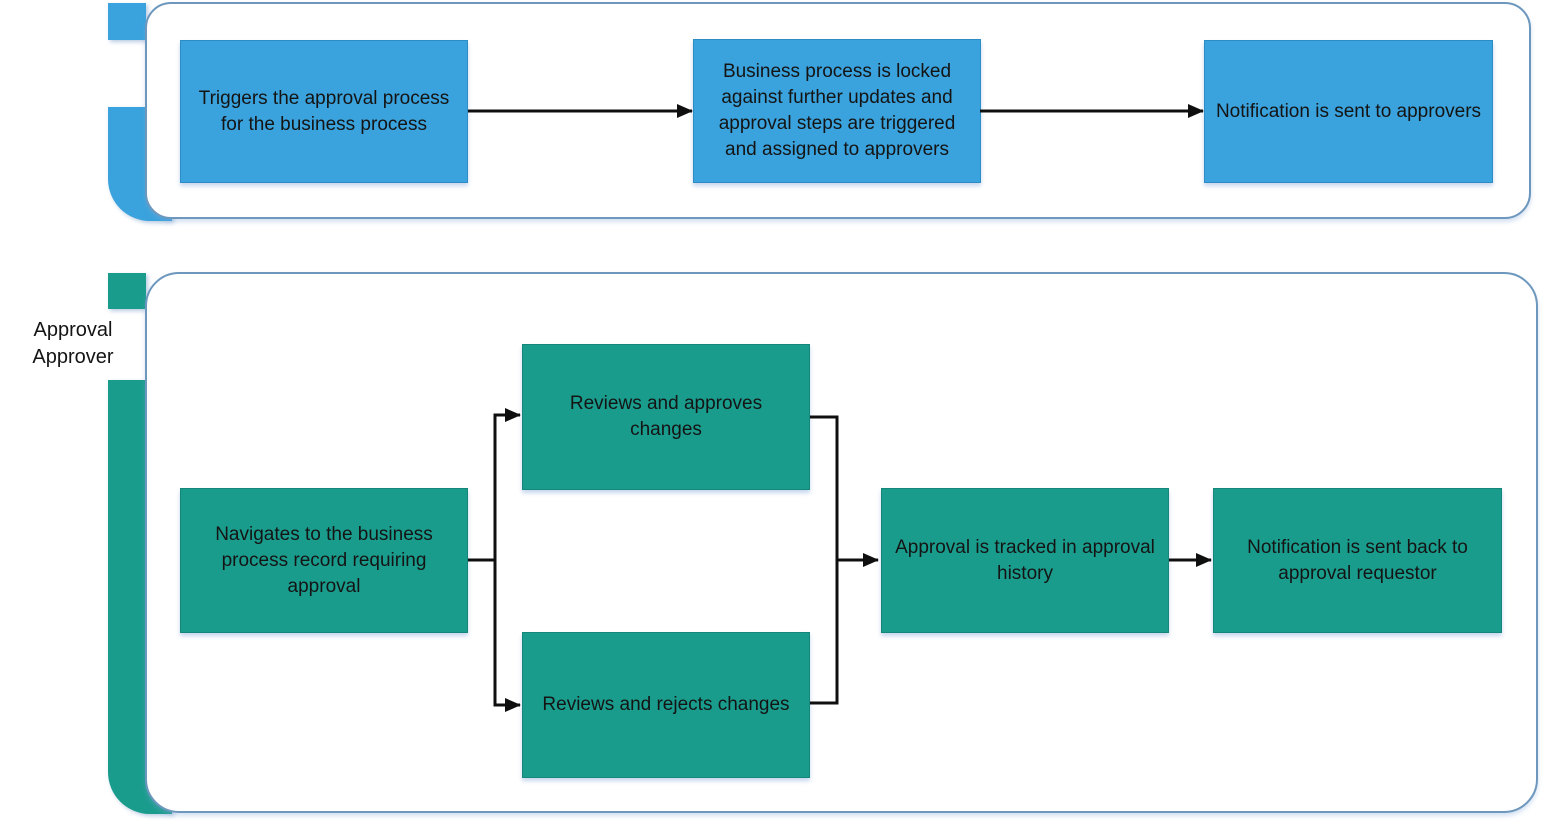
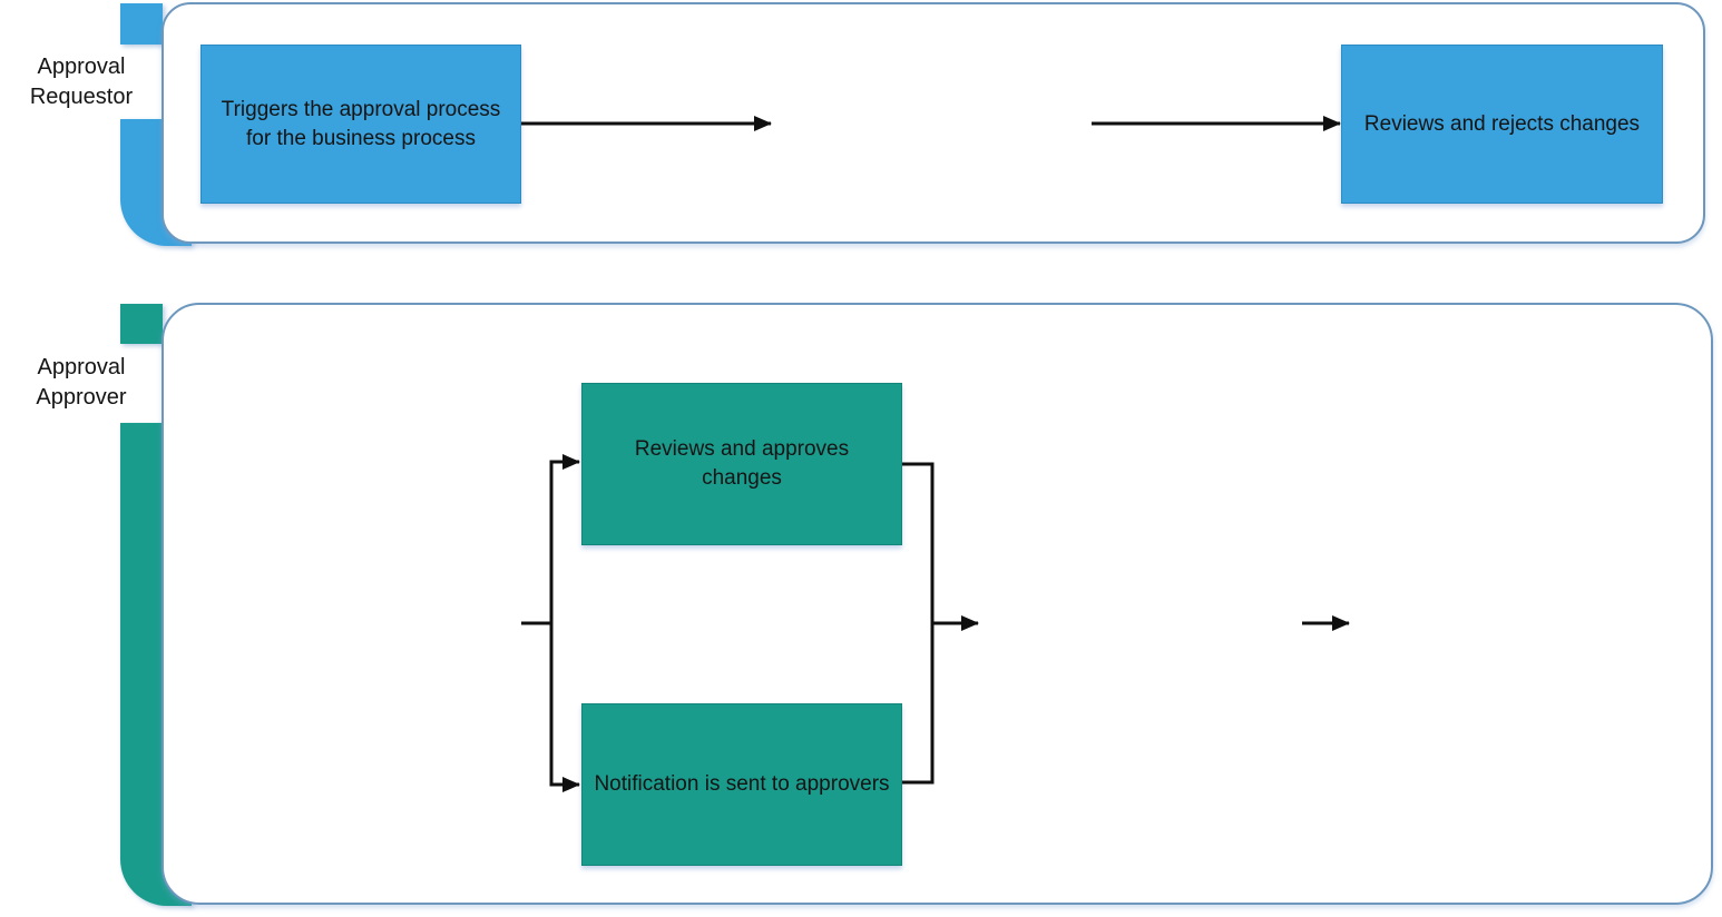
+ Approval Requestor
  Triggers the approval process for the business process
- Business process is locked against further updates and approval steps are triggered and assigned to approvers
- Notification is sent to approvers
+ Reviews and rejects changes
  Approval Approver
- Navigates to the business process record requiring approval
  Reviews and approves changes
- Reviews and rejects changes
+ Notification is sent to approvers
- Approval is tracked in approval history
- Notification is sent back to approval requestor
